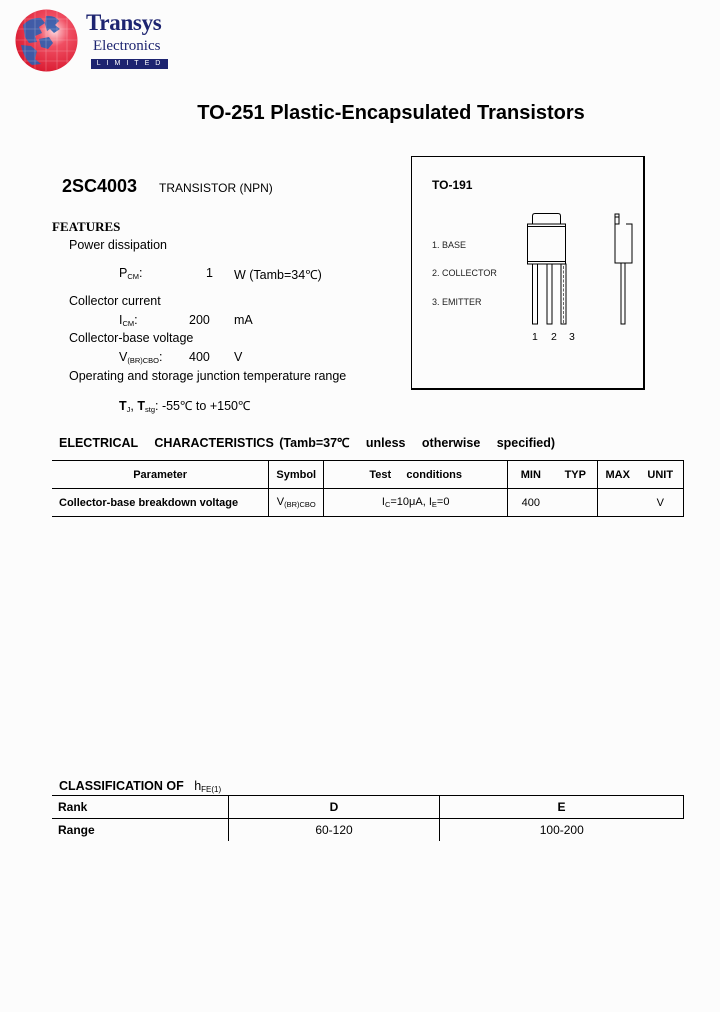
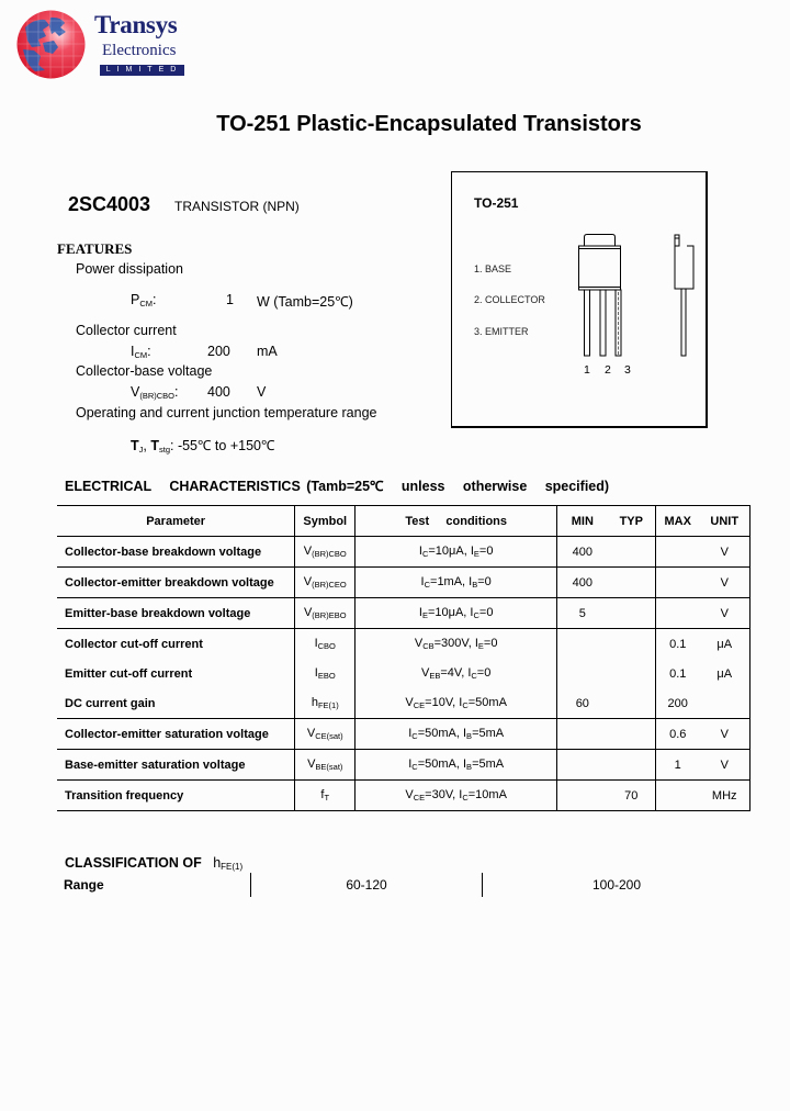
  Transys
  Electronics
  TO-251 Plastic-Encapsulated Transistors
  2SC4003
  TRANSISTOR (NPN)
  FEATURES
  Power dissipation
  PCM:
  1
- W (Tamb=34℃)
+ W (Tamb=25℃)
  Collector current
  ICM:
  200
  mA
  Collector-base voltage
  V(BR)CBO:
  400
  V
- Operating and storage junction temperature range
+ Operating and current junction temperature range
  TJ, Tstg: -55℃ to +150℃
- TO-191
+ TO-251
  1. BASE
  2. COLLECTOR
  3. EMITTER
  1
  2
  3
- ELECTRICAL CHARACTERISTICS (Tamb=37℃ unless otherwise specified)
+ ELECTRICAL CHARACTERISTICS (Tamb=25℃ unless otherwise specified)
  Parameter	Symbol	Test conditions	MIN	TYP	MAX	UNIT
  Collector-base breakdown voltage	V(BR)CBO	IC=10μA, IE=0	400			V
+ Collector-emitter breakdown voltage	V(BR)CEO	IC=1mA, IB=0	400			V
+ Emitter-base breakdown voltage	V(BR)EBO	IE=10μA, IC=0	5			V
+ Collector cut-off current	ICBO	VCB=300V, IE=0			0.1	μA
+ Emitter cut-off current	IEBO	VEB=4V, IC=0			0.1	μA
+ DC current gain	hFE(1)	VCE=10V, IC=50mA	60		200
+ Collector-emitter saturation voltage	VCE(sat)	IC=50mA, IB=5mA			0.6	V
+ Base-emitter saturation voltage	VBE(sat)	IC=50mA, IB=5mA			1	V
+ Transition frequency	fT	VCE=30V, IC=10mA		70		MHz
  CLASSIFICATION OF hFE(1)
- Rank	D	E
  Range	60-120	100-200
